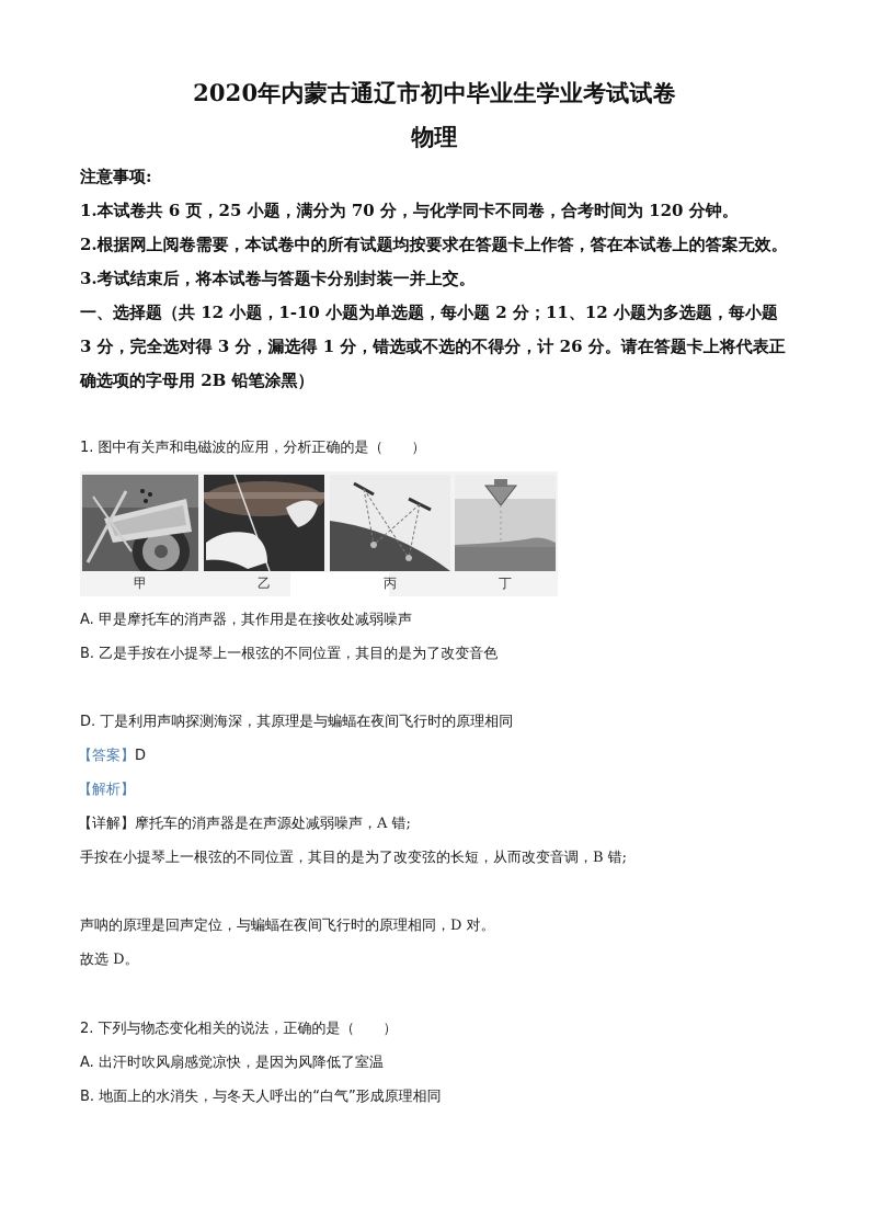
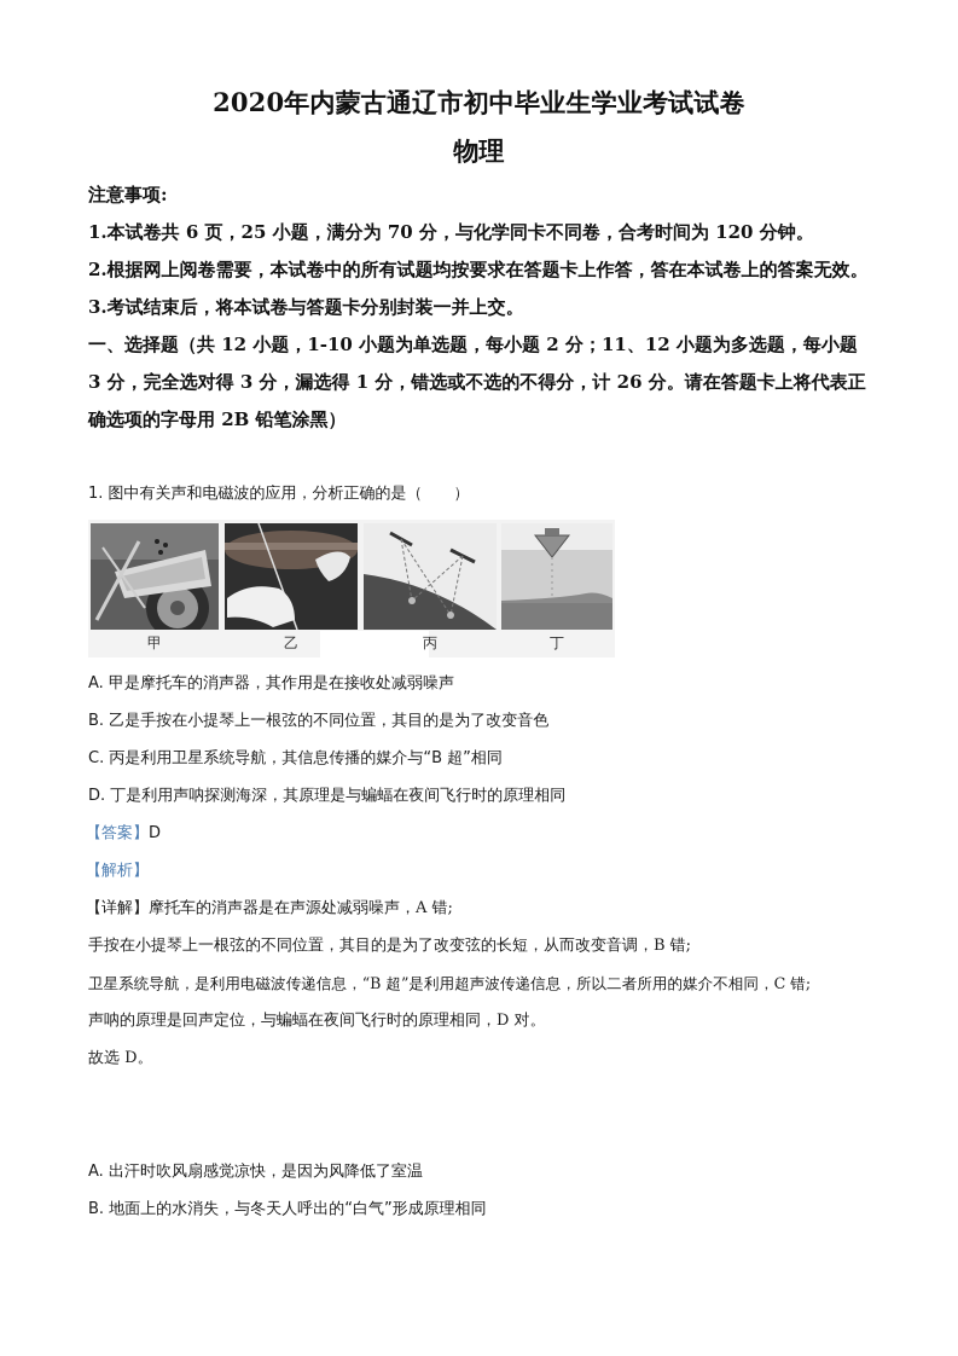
  2020年内蒙古通辽市初中毕业生学业考试试卷
  物理
  注意事项:
  1.本试卷共 6 页，25 小题，满分为 70 分，与化学同卡不同卷，合考时间为 120 分钟。
  2.根据网上阅卷需要，本试卷中的所有试题均按要求在答题卡上作答，答在本试卷上的答案无效。
  3.考试结束后，将本试卷与答题卡分别封装一并上交。
  一、选择题（共 12 小题，1-10 小题为单选题，每小题 2 分；11、12 小题为多选题，每小题 3 分，完全选对得 3 分，漏选得 1 分，错选或不选的不得分，计 26 分。请在答题卡上将代表正确选项的字母用 2B 铅笔涂黑）
  1. 图中有关声和电磁波的应用，分析正确的是（ ）
  甲
  乙
  丙
  丁
  A. 甲是摩托车的消声器，其作用是在接收处减弱噪声
  B. 乙是手按在小提琴上一根弦的不同位置，其目的是为了改变音色
+ C. 丙是利用卫星系统导航，其信息传播的媒介与“B 超”相同
  D. 丁是利用声呐探测海深，其原理是与蝙蝠在夜间飞行时的原理相同
  【答案】D
  【解析】
  【详解】摩托车的消声器是在声源处减弱噪声，A 错;
  手按在小提琴上一根弦的不同位置，其目的是为了改变弦的长短，从而改变音调，B 错;
+ 卫星系统导航，是利用电磁波传递信息，“B 超”是利用超声波传递信息，所以二者所用的媒介不相同，C 错;
  声呐的原理是回声定位，与蝙蝠在夜间飞行时的原理相同，D 对。
  故选 D。
- 2. 下列与物态变化相关的说法，正确的是（ ）
  A. 出汗时吹风扇感觉凉快，是因为风降低了室温
  B. 地面上的水消失，与冬天人呼出的“白气”形成原理相同
